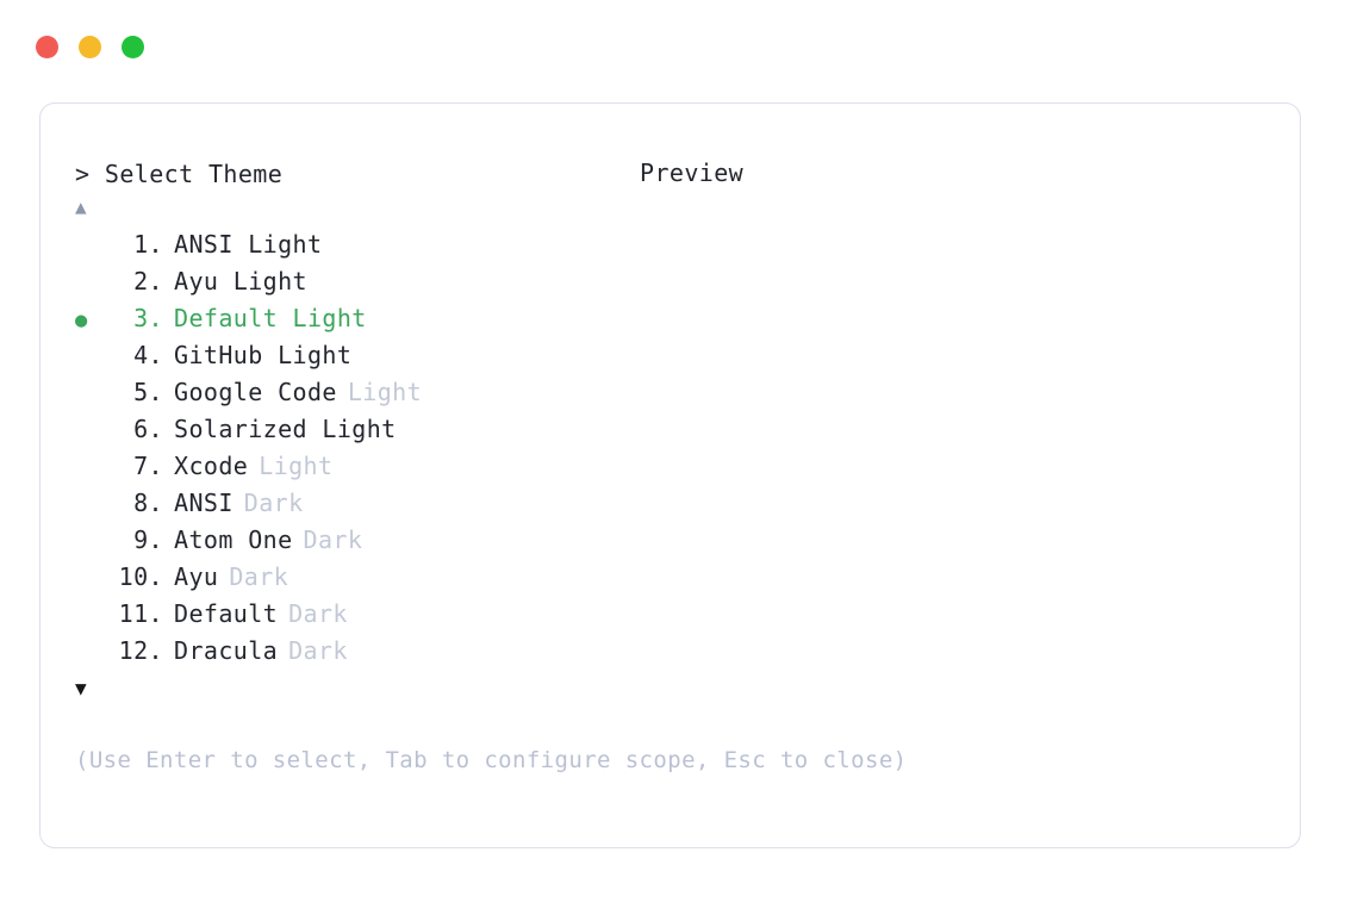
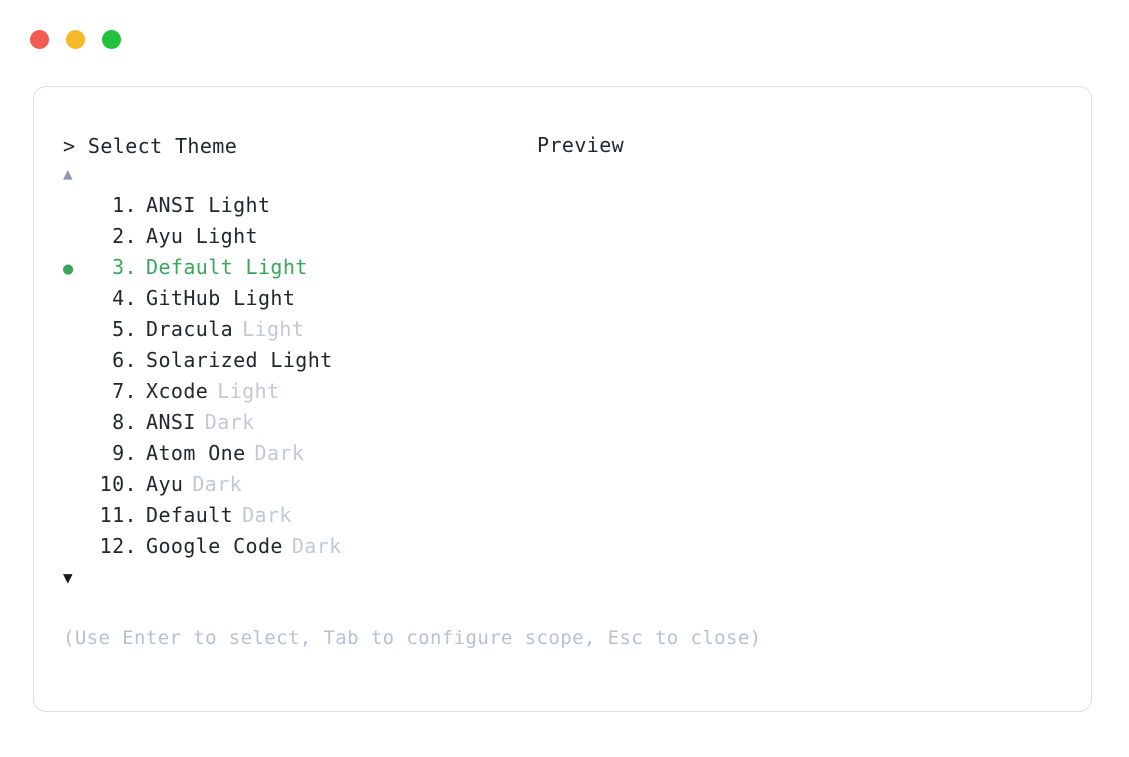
  > Select Theme
  ▲
  1.
  ANSI Light
  2.
  Ayu Light
  ●
  3.
  Default Light
  4.
  GitHub Light
  5.
- Google Code
+ Dracula
  Light
  6.
  Solarized Light
  7.
  Xcode
  Light
  8.
  ANSI
  Dark
  9.
  Atom One
  Dark
  10.
  Ayu
  Dark
  11.
  Default
  Dark
  12.
- Dracula
+ Google Code
  Dark
  ▼
  (Use Enter to select, Tab to configure scope, Esc to close)
  Preview
